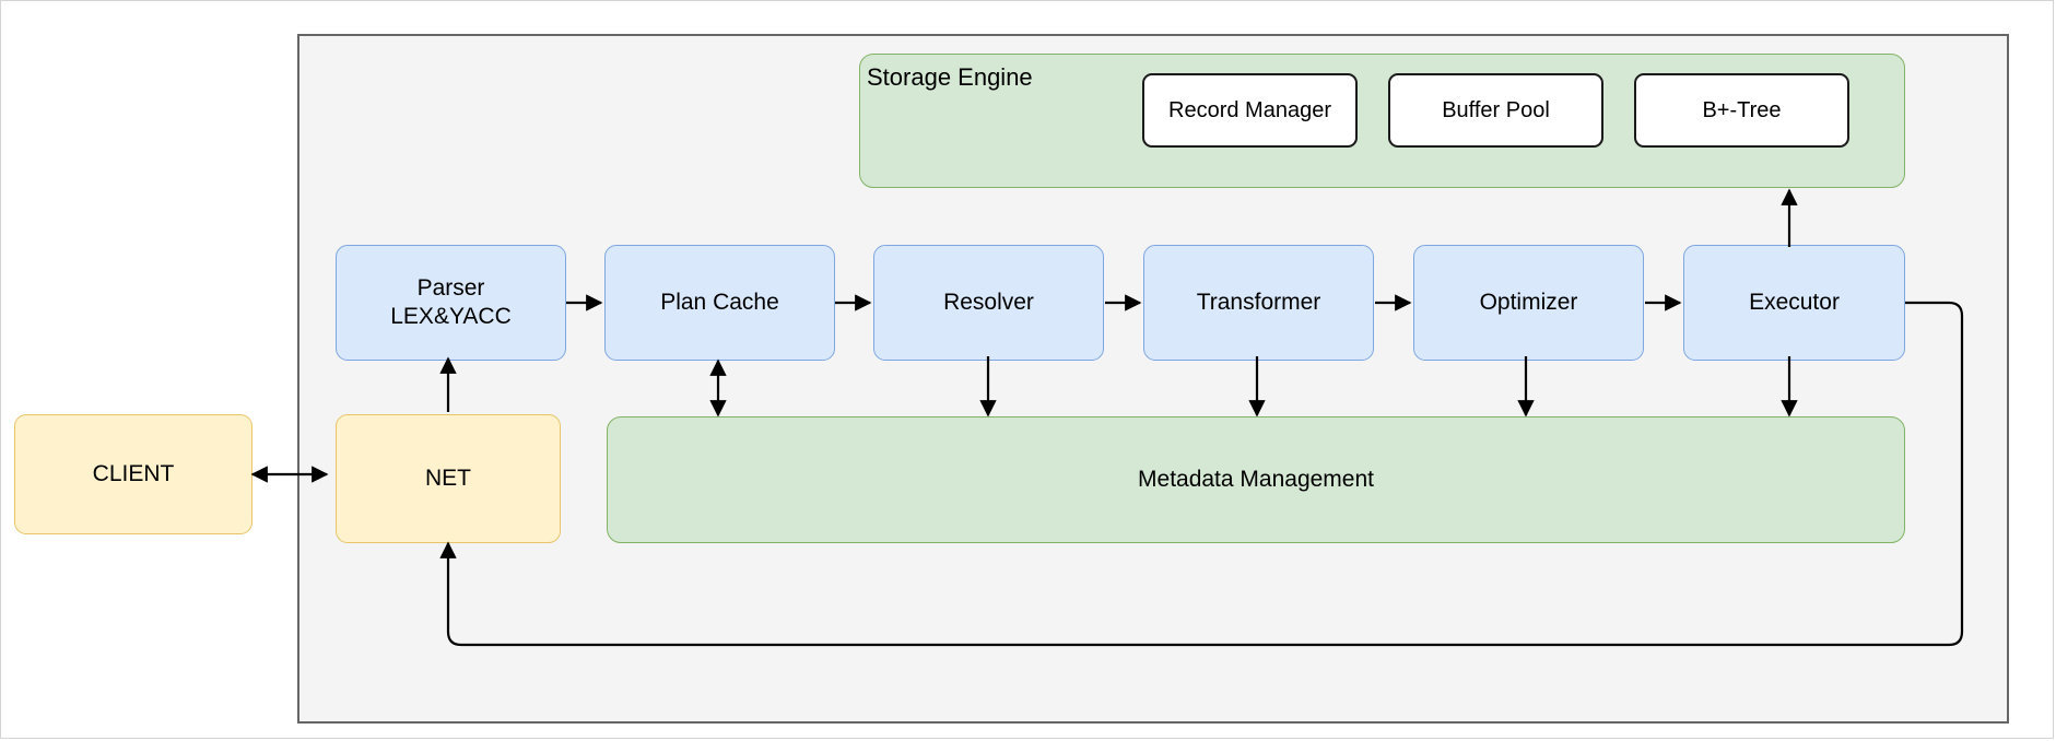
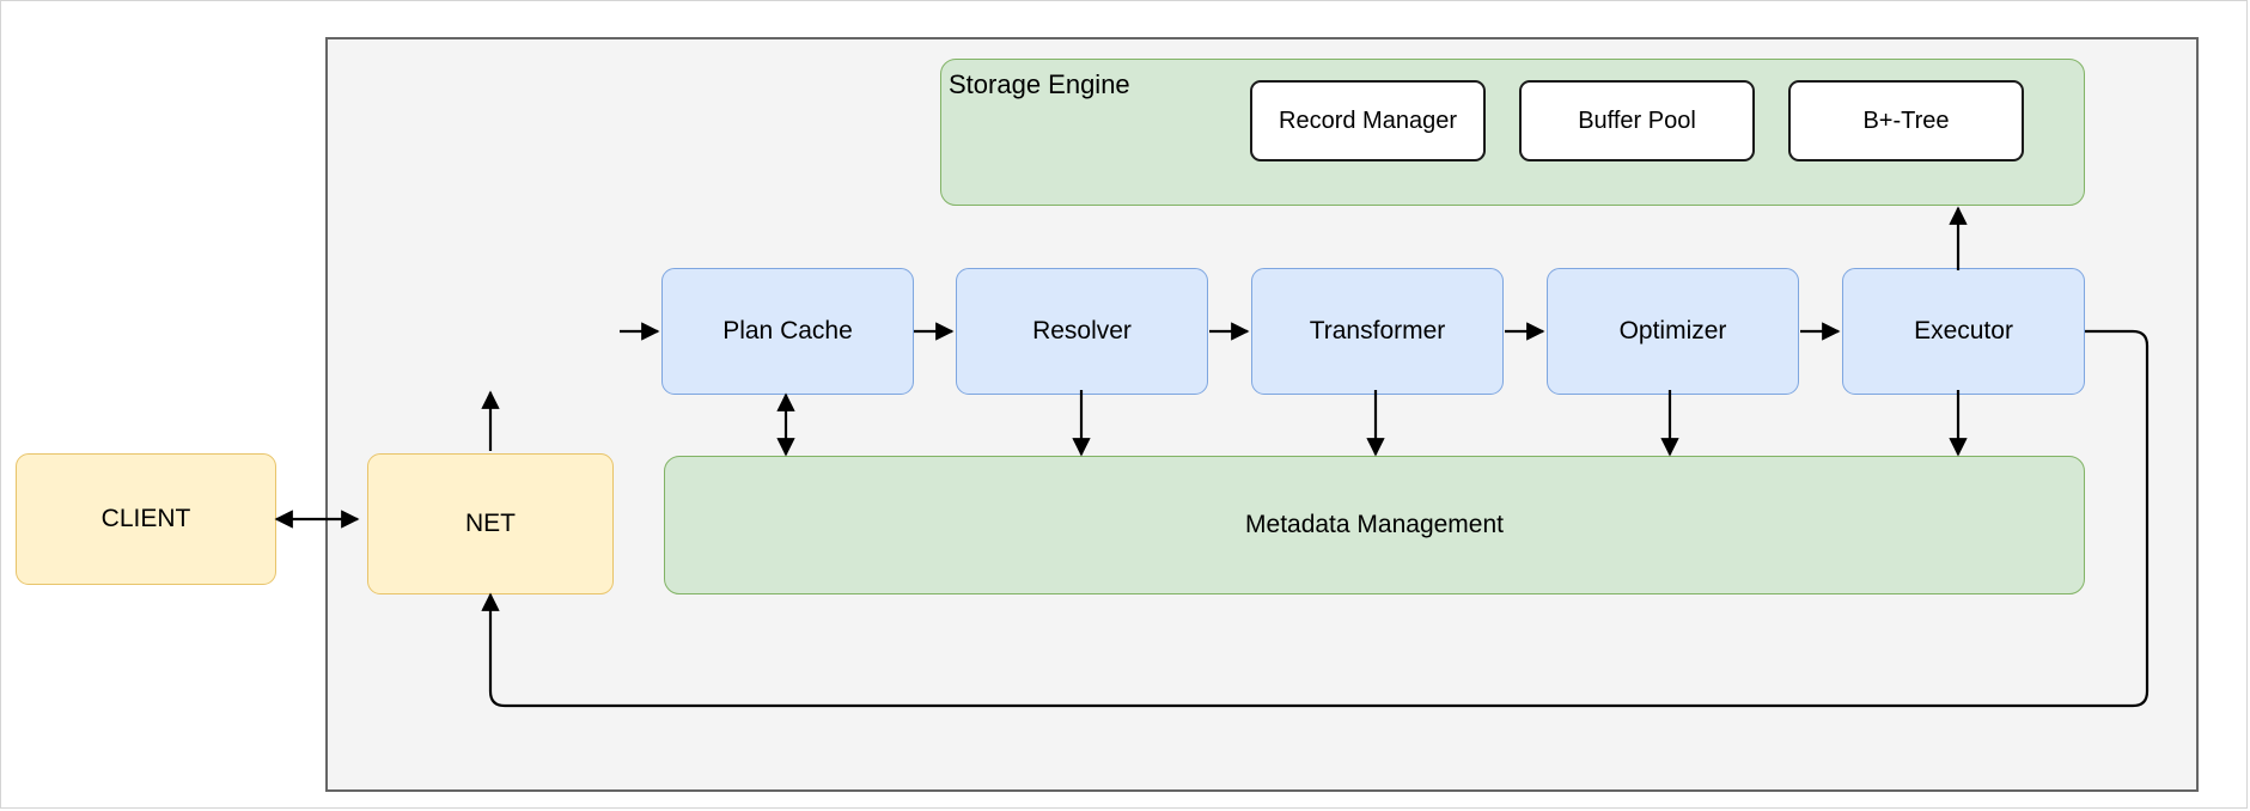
  CLIENT
  NET
  Storage Engine
  Record Manager
  Buffer Pool
  B+-Tree
- Parser
- LEX&YACC
  Plan Cache
  Resolver
  Transformer
  Optimizer
  Executor
  Metadata Management
